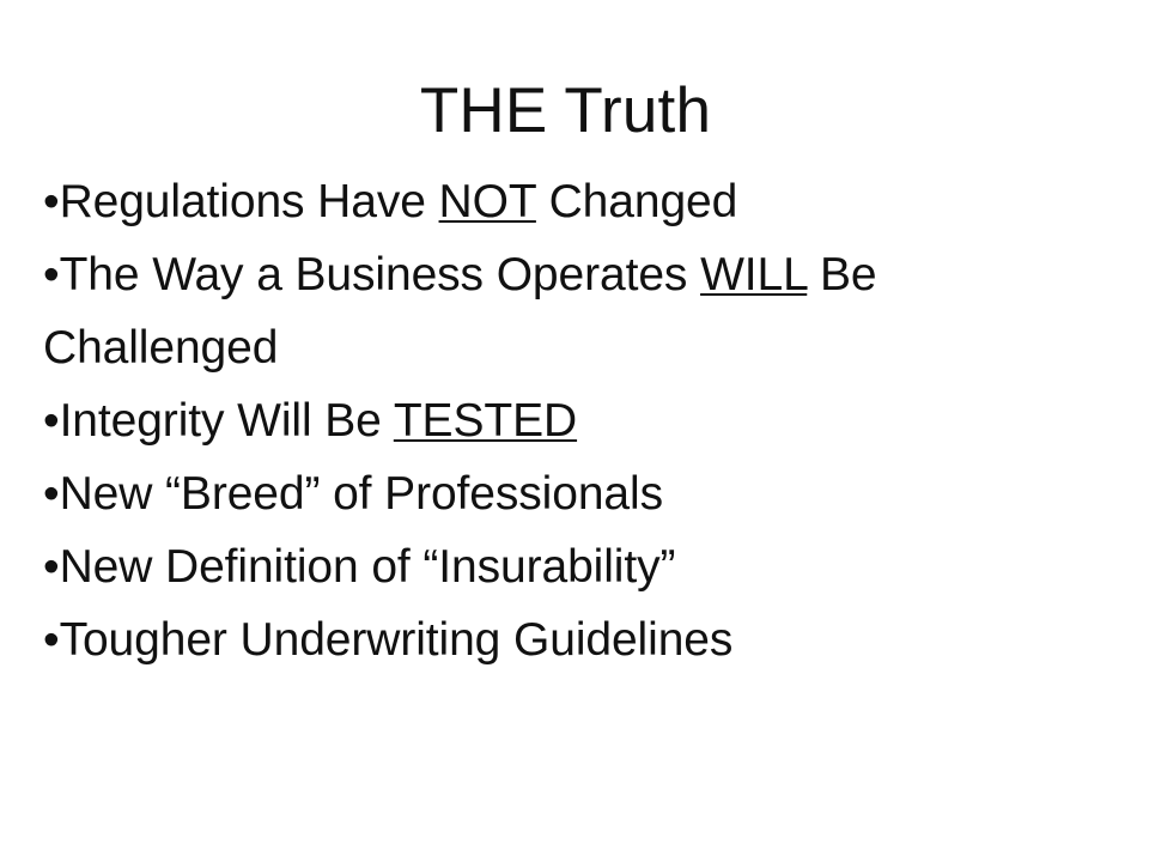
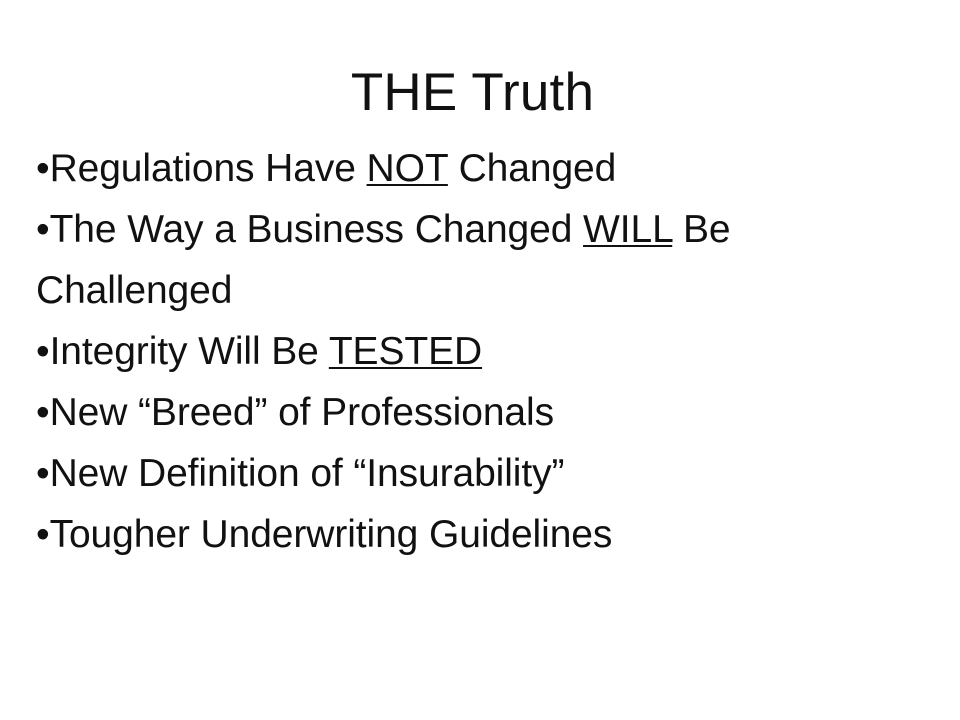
  THE Truth
  •Regulations Have NOT Changed
- •The Way a Business Operates WILL Be Challenged
+ •The Way a Business Changed WILL Be Challenged
  •Integrity Will Be TESTED
  •New “Breed” of Professionals
  •New Definition of “Insurability”
  •Tougher Underwriting Guidelines
